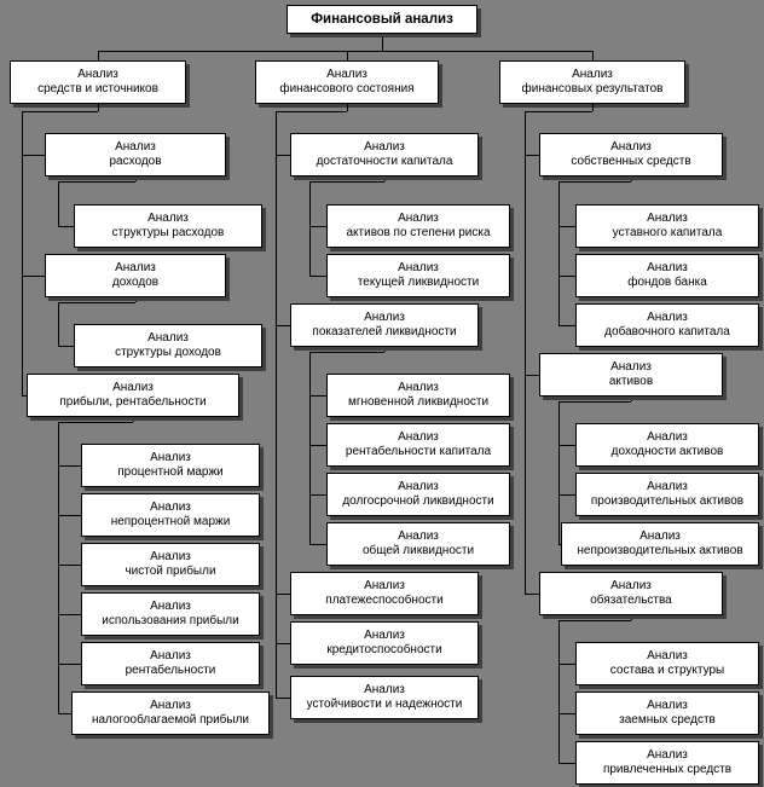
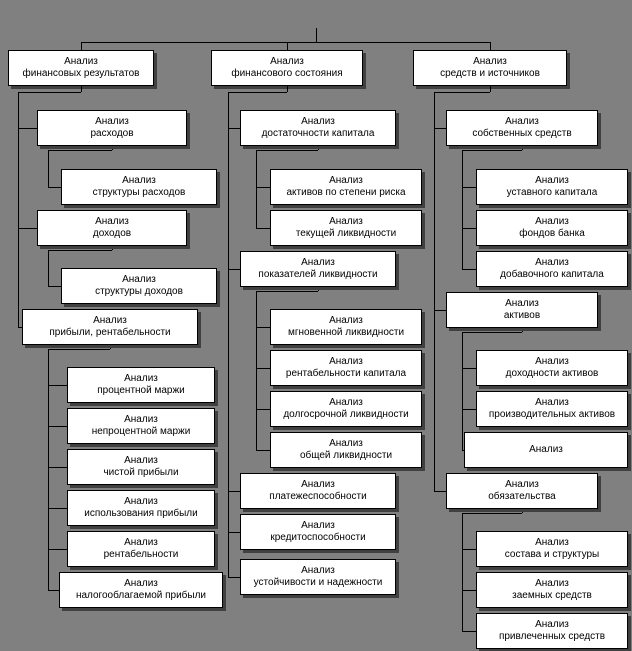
- Финансовый анализ
  Анализ
- средств и источников
+ финансовых результатов
  Анализ
  финансового состояния
  Анализ
- финансовых результатов
+ средств и источников
  Анализ
  расходов
  Анализ
  структуры расходов
  Анализ
  доходов
  Анализ
  структуры доходов
  Анализ
  прибыли, рентабельности
  Анализ
  процентной маржи
  Анализ
  непроцентной маржи
  Анализ
  чистой прибыли
  Анализ
  использования прибыли
  Анализ
  рентабельности
  Анализ
  налогооблагаемой прибыли
  Анализ
  достаточности капитала
  Анализ
  активов по степени риска
  Анализ
  текущей ликвидности
  Анализ
  показателей ликвидности
  Анализ
  мгновенной ликвидности
  Анализ
  рентабельности капитала
  Анализ
  долгосрочной ликвидности
  Анализ
  общей ликвидности
  Анализ
  платежеспособности
  Анализ
  кредитоспособности
  Анализ
  устойчивости и надежности
  Анализ
  собственных средств
  Анализ
  уставного капитала
  Анализ
  фондов банка
  Анализ
  добавочного капитала
  Анализ
  активов
  Анализ
  доходности активов
  Анализ
  производительных активов
  Анализ
- непроизводительных активов
  Анализ
  обязательства
  Анализ
  состава и структуры
  Анализ
  заемных средств
  Анализ
  привлеченных средств
